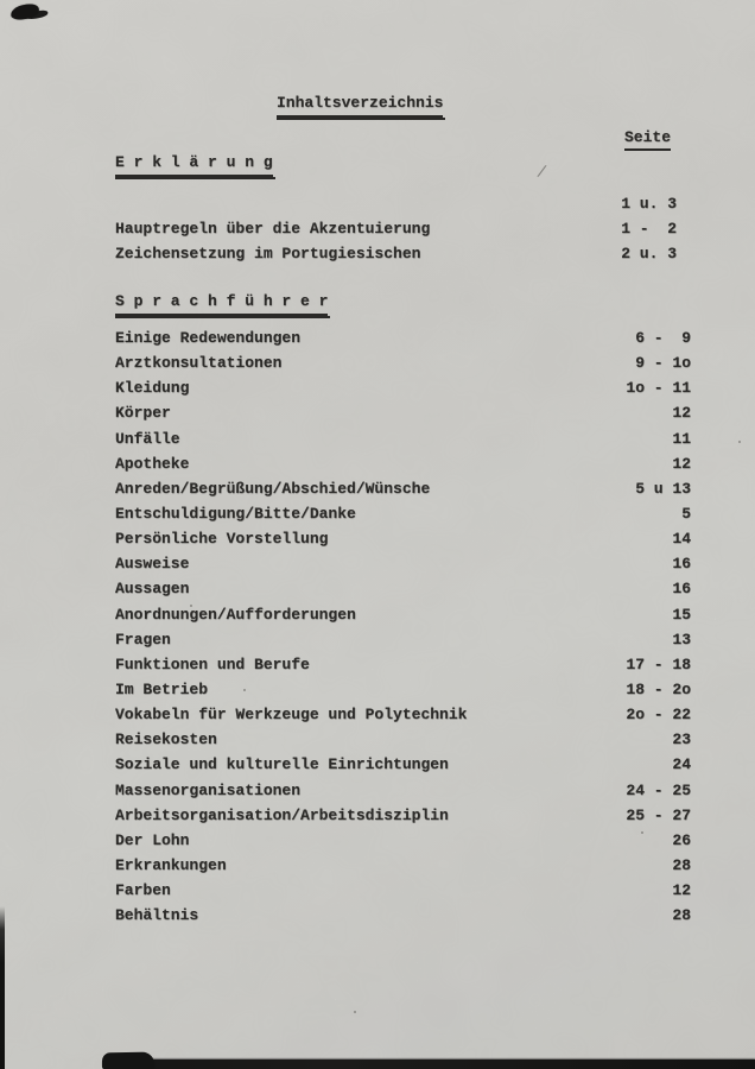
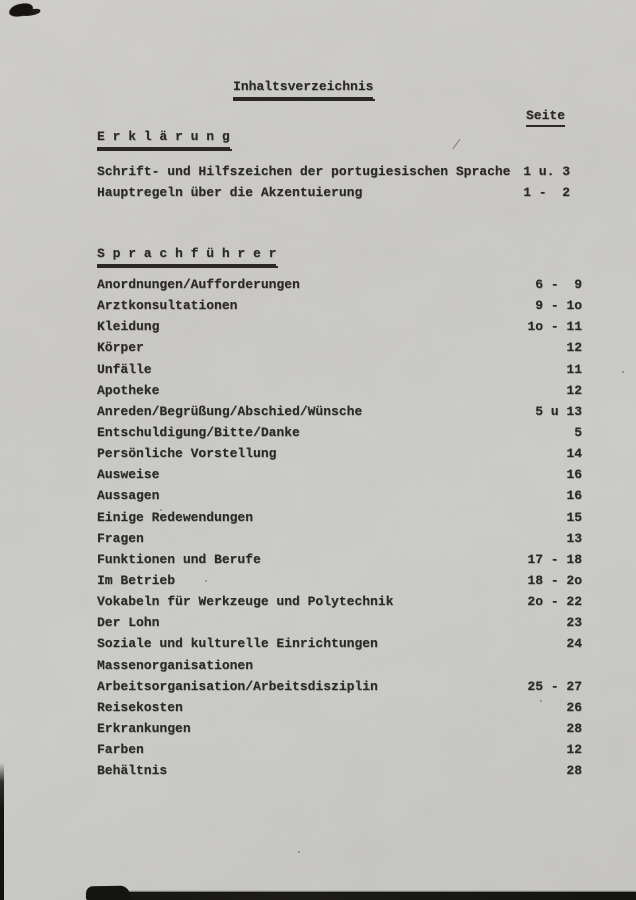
  Inhaltsverzeichnis
  Seite
  E r k l ä r u n g
+ Schrift- und Hilfszeichen der portugiesischen Sprache
  1 u. 3
  Hauptregeln über die Akzentuierung
  1 - 2
- Zeichensetzung im Portugiesischen
- 2 u. 3
  S p r a c h f ü h r e r
- Einige Redewendungen
+ Anordnungen/Aufforderungen
  6 - 9
  Arztkonsultationen
  9 - 1o
  Kleidung
  1o - 11
  Körper
  12
  Unfälle
  11
  Apotheke
  12
  Anreden/Begrüßung/Abschied/Wünsche
  5 u 13
  Entschuldigung/Bitte/Danke
  5
  Persönliche Vorstellung
  14
  Ausweise
  16
  Aussagen
  16
- Anordnungen/Aufforderungen
+ Einige Redewendungen
  15
  Fragen
  13
  Funktionen und Berufe
  17 - 18
  Im Betrieb
  18 - 2o
  Vokabeln für Werkzeuge und Polytechnik
  2o - 22
- Reisekosten
+ Der Lohn
  23
  Soziale und kulturelle Einrichtungen
  24
  Massenorganisationen
- 24 - 25
  Arbeitsorganisation/Arbeitsdisziplin
  25 - 27
- Der Lohn
+ Reisekosten
  26
  Erkrankungen
  28
  Farben
  12
  Behältnis
  28
